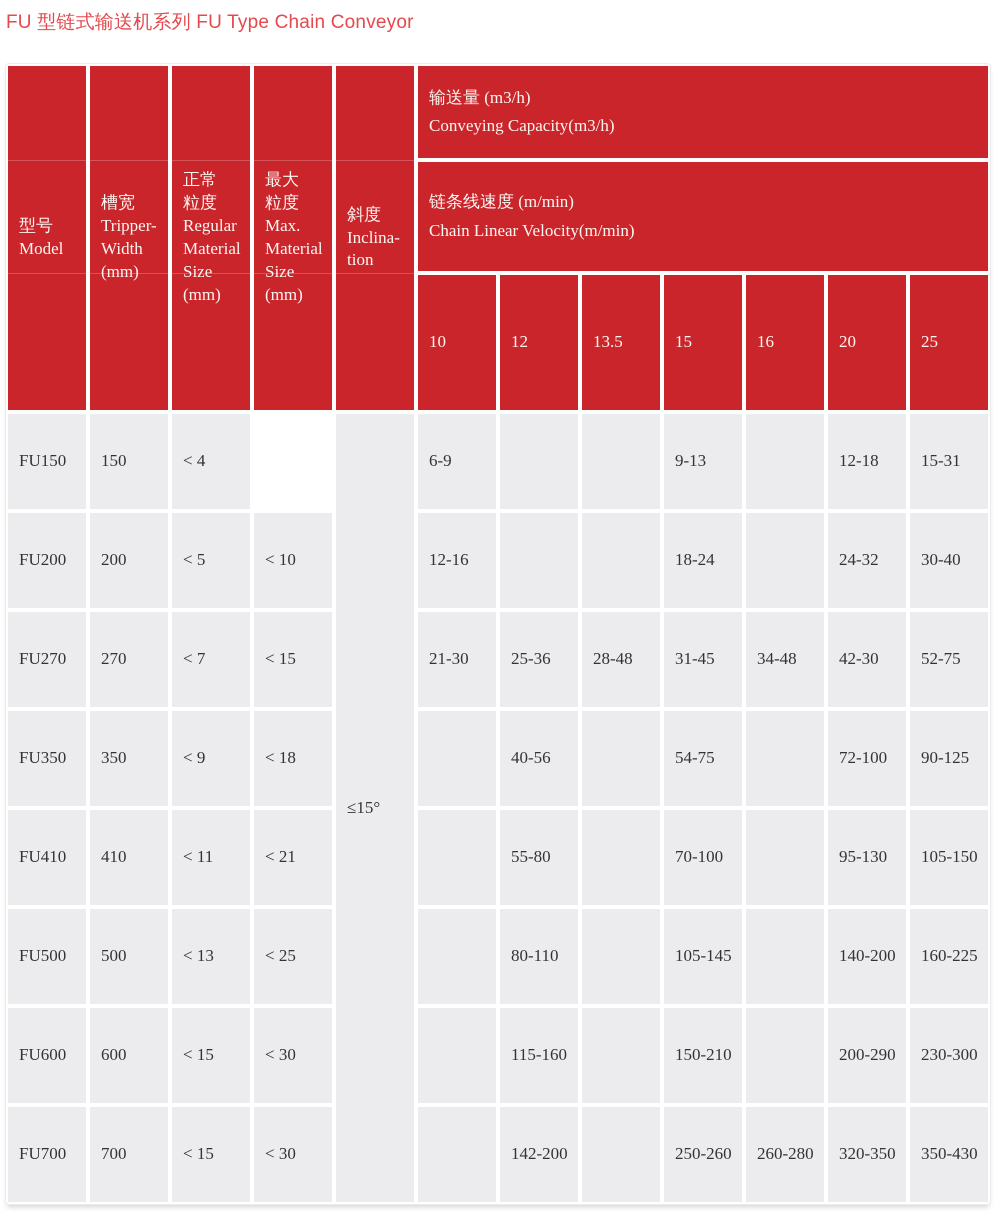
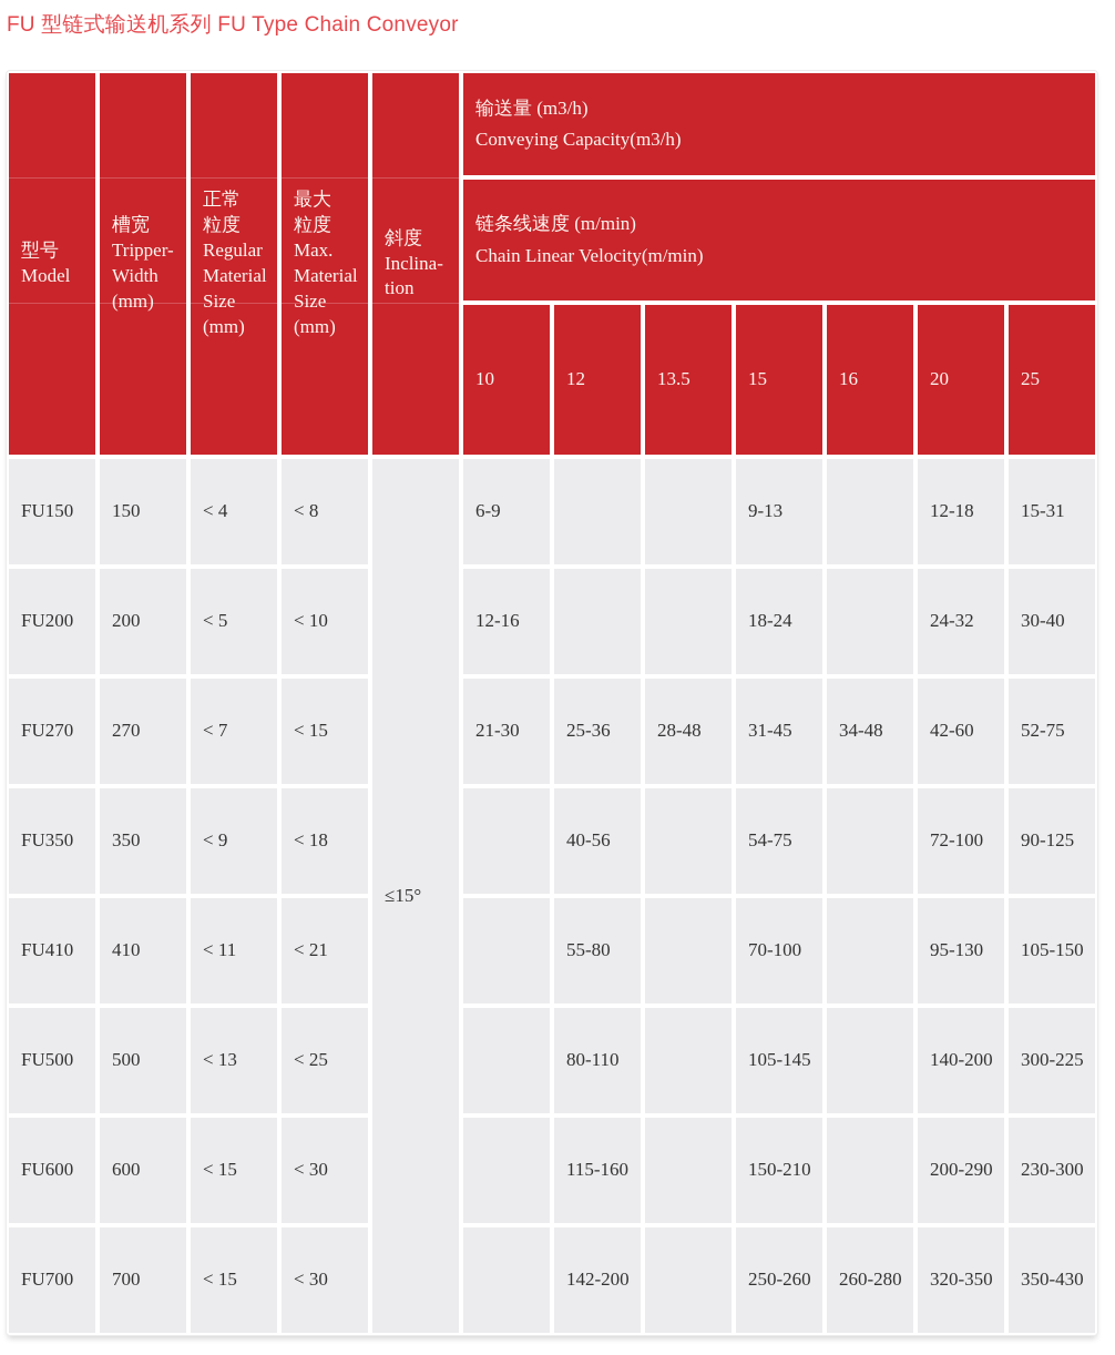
  FU 型链式输送机系列 FU Type Chain Conveyor
  型号
  Model
  槽宽
  Tripper-Width (mm)
  正常粒度
  Regular Material Size (mm)
  最大粒度
  Max. Material Size (mm)
  斜度
  Inclina-tion
  输送量 (m3/h)
  Conveying Capacity(m3/h)
  链条线速度 (m/min)
  Chain Linear Velocity(m/min)
  10
  12
  13.5
  15
  16
  20
  25
  ≤15°
  FU150
  150
  < 4
+ < 8
  6-9
  9-13
  12-18
  15-31
  FU200
  200
  < 5
  < 10
  12-16
  18-24
  24-32
  30-40
  FU270
  270
  < 7
  < 15
  21-30
  25-36
  28-48
  31-45
  34-48
- 42-30
+ 42-60
  52-75
  FU350
  350
  < 9
  < 18
  40-56
  54-75
  72-100
  90-125
  FU410
  410
  < 11
  < 21
  55-80
  70-100
  95-130
  105-150
  FU500
  500
  < 13
  < 25
  80-110
  105-145
  140-200
- 160-225
+ 300-225
  FU600
  600
  < 15
  < 30
  115-160
  150-210
  200-290
  230-300
  FU700
  700
  < 15
  < 30
  142-200
  250-260
  260-280
  320-350
  350-430
